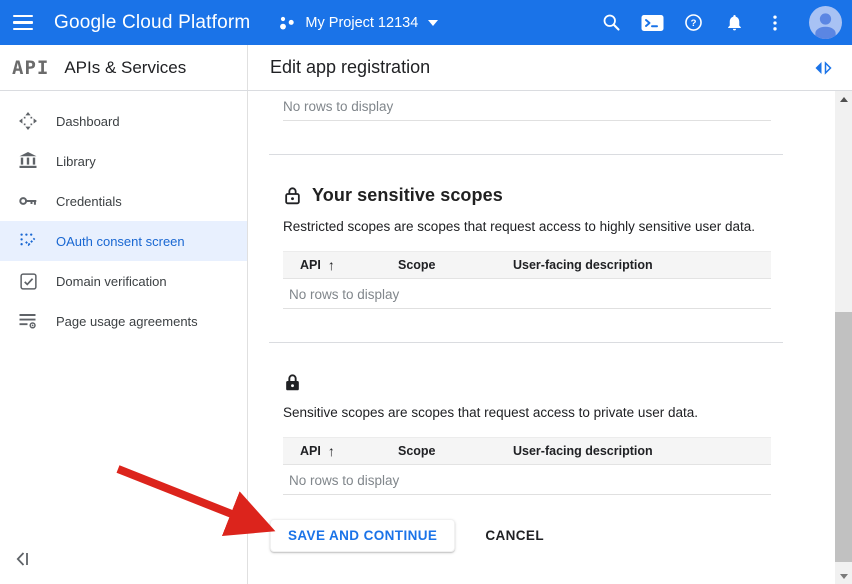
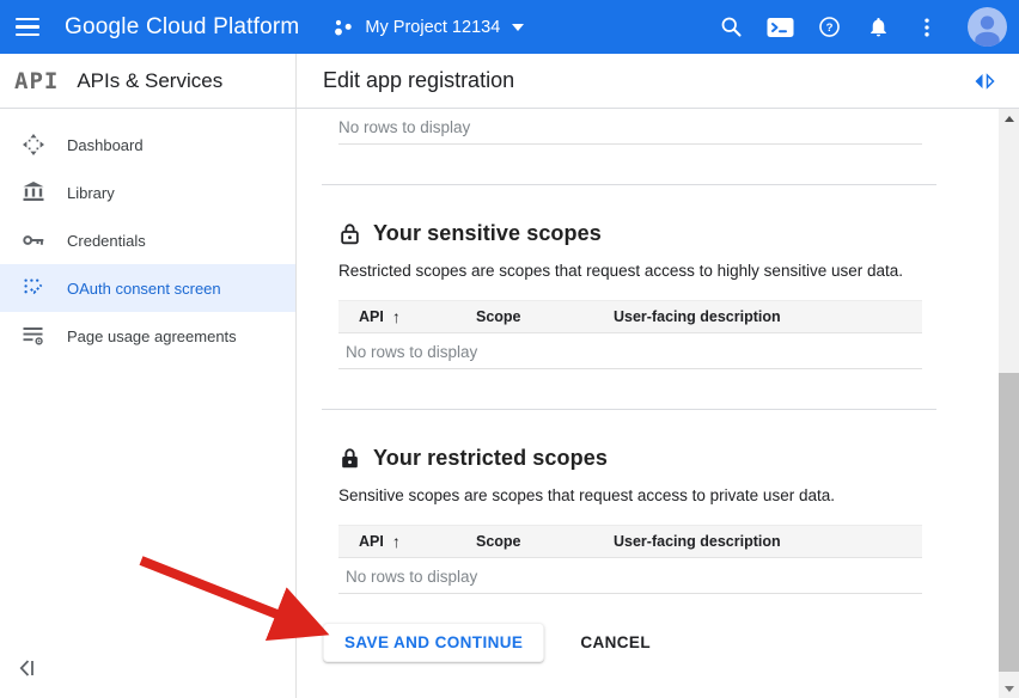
  Google Cloud Platform
  My Project 12134
  ?
  API
  APIs & Services
  Edit app registration
  Dashboard
  Library
  Credentials
  OAuth consent screen
- Domain verification
  Page usage agreements
  No rows to display
  Your sensitive scopes
  Restricted scopes are scopes that request access to highly sensitive user data.
  API
  ↑
  Scope
  User-facing description
  No rows to display
+ Your restricted scopes
  Sensitive scopes are scopes that request access to private user data.
  API
  ↑
  Scope
  User-facing description
  No rows to display
  SAVE AND CONTINUE
  CANCEL
